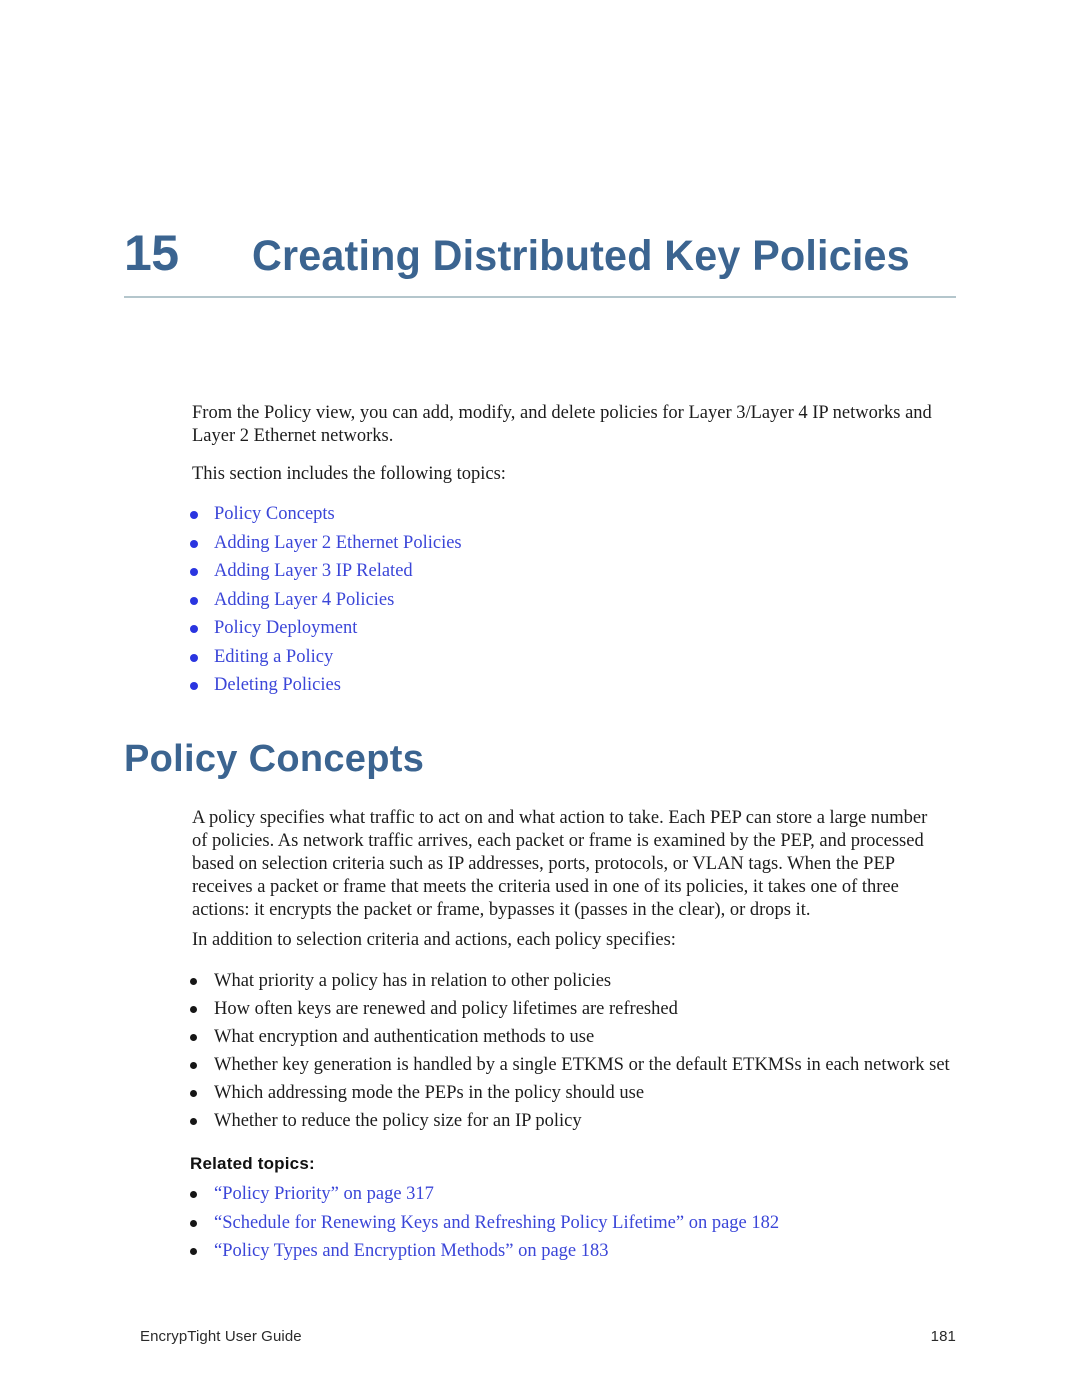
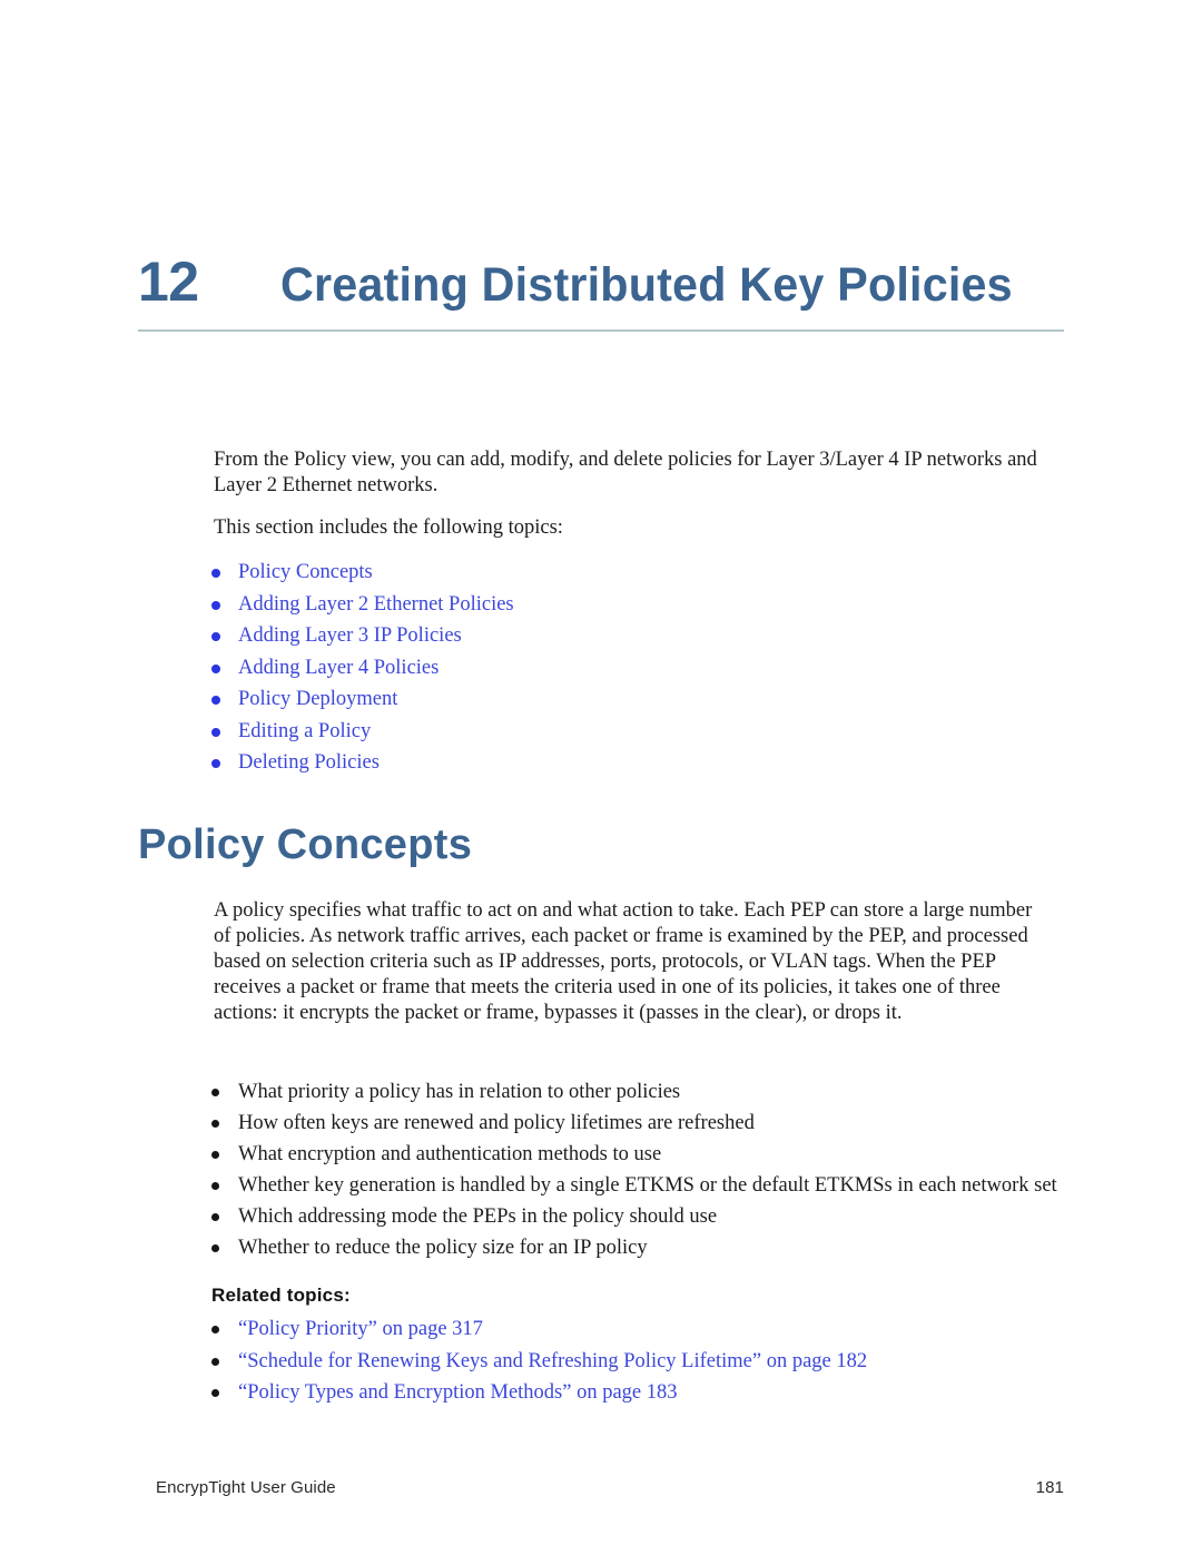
- 15
+ 12
  Creating Distributed Key Policies
  From the Policy view, you can add, modify, and delete policies for Layer 3/Layer 4 IP networks and Layer 2 Ethernet networks.
  This section includes the following topics:
  Policy Concepts
  Adding Layer 2 Ethernet Policies
- Adding Layer 3 IP Related
+ Adding Layer 3 IP Policies
  Adding Layer 4 Policies
  Policy Deployment
  Editing a Policy
  Deleting Policies
  Policy Concepts
  A policy specifies what traffic to act on and what action to take. Each PEP can store a large number of policies. As network traffic arrives, each packet or frame is examined by the PEP, and processed based on selection criteria such as IP addresses, ports, protocols, or VLAN tags. When the PEP receives a packet or frame that meets the criteria used in one of its policies, it takes one of three actions: it encrypts the packet or frame, bypasses it (passes in the clear), or drops it.
- In addition to selection criteria and actions, each policy specifies:
  What priority a policy has in relation to other policies
  How often keys are renewed and policy lifetimes are refreshed
  What encryption and authentication methods to use
  Whether key generation is handled by a single ETKMS or the default ETKMSs in each network set
  Which addressing mode the PEPs in the policy should use
  Whether to reduce the policy size for an IP policy
  Related topics:
  “Policy Priority” on page 317
  “Schedule for Renewing Keys and Refreshing Policy Lifetime” on page 182
  “Policy Types and Encryption Methods” on page 183
  EncrypTight User Guide
  181
